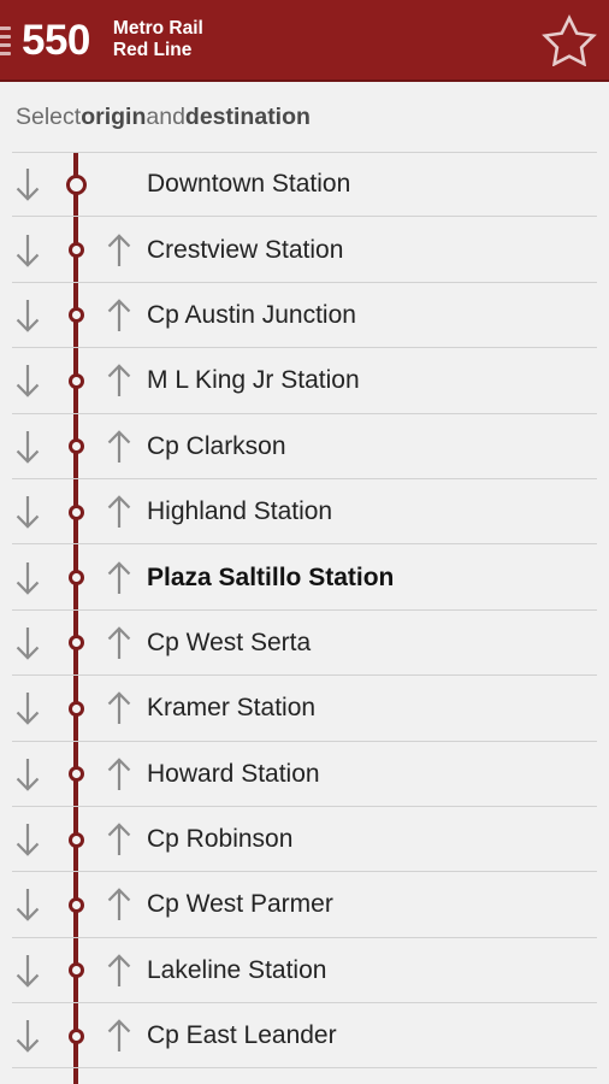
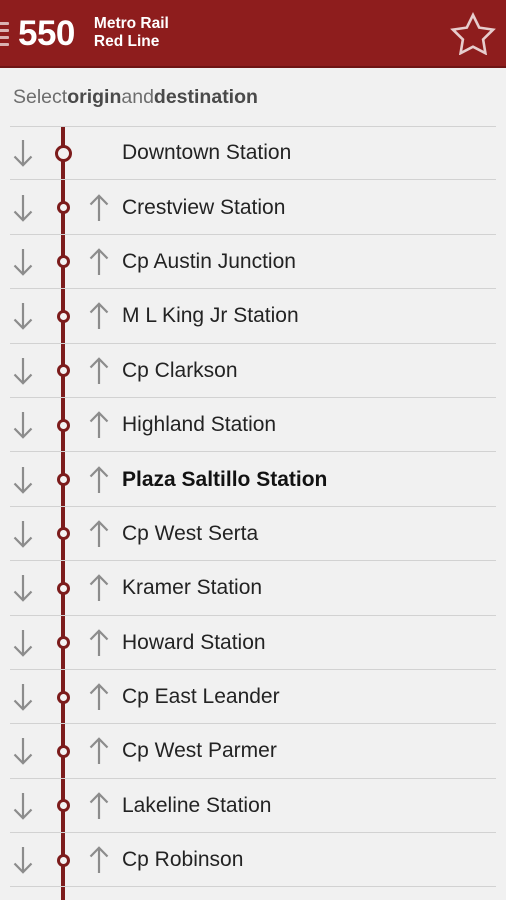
  550
  Metro Rail
  Red Line
  Select
  origin
  and
  destination
  Downtown Station
  Crestview Station
  Cp Austin Junction
  M L King Jr Station
  Cp Clarkson
  Highland Station
  Plaza Saltillo Station
  Cp West Serta
  Kramer Station
  Howard Station
- Cp Robinson
+ Cp East Leander
  Cp West Parmer
  Lakeline Station
- Cp East Leander
+ Cp Robinson
